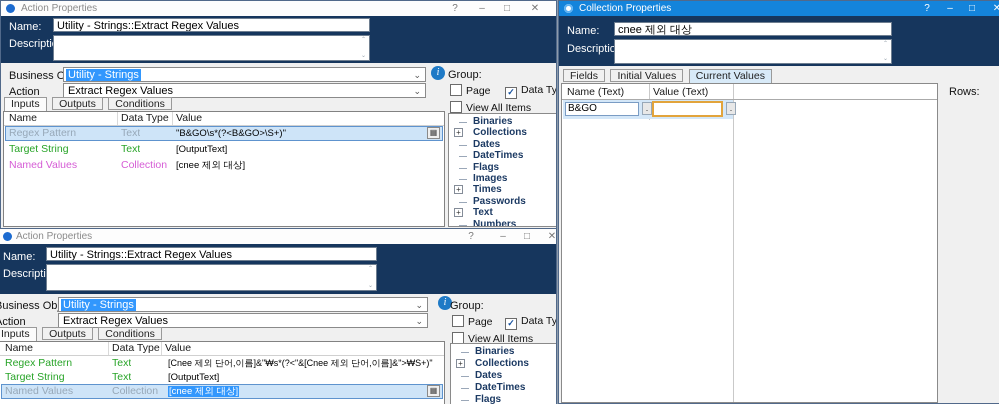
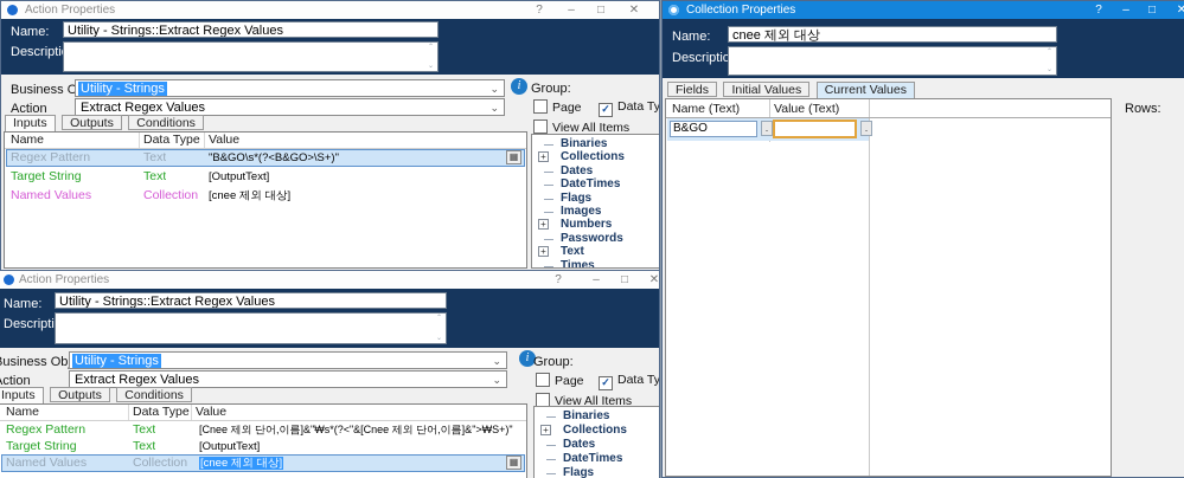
  Action Properties
  ?
  –
  □
  ✕
  Name:
  Utility - Strings::Extract Regex Values
  Descripti
  Utility - Strings
  ⌄
  i
  Action
  Extract Regex Values
  ⌄
  Inputs Outputs Conditions
  Name
  Data Type
  Value
  Regex Pattern
  Text
  "B&GO\s*(?<B&GO>\S+)"
  ▦
  Target String
  Text
  [OutputText]
  Named Values
  Collection
  [cnee 제외 대상]
  Group:
  Page
  ✓ Data Ty
  View All Items
  Binaries
  +
  Collections
  Dates
  DateTimes
  Flags
  Images
  +
- Times
+ Numbers
  Passwords
  +
  Text
- Numbers
+ Times
  Collection Properties
  ?
  –
  □
  ✕
  Name:
  cnee 제외 대상
  Descriptio
  Fields Initial Values Current Values
  Name (Text)
  Value (Text)
  B&GO
  .
  .
  Rows:
  Action Properties
  ?
  –
  □
  ✕
  Name:
  Utility - Strings::Extract Regex Values
  Descripti
  Utility - Strings
  ⌄
  i
  ction
  Extract Regex Values
  ⌄
  Inputs Outputs Conditions
  Name
  Data Type
  Value
  Regex Pattern
  Text
  [Cnee 제외 단어,이름]&"₩s*(?<"&[Cnee 제외 단어,이름]&">₩S+)"
  Target String
  Text
  [OutputText]
  Named Values
  Collection
  [cnee 제외 대상]
  ▦
  Group:
  Page
  ✓ Data Ty
  View All Items
  Binaries
  +
  Collections
  Dates
  DateTimes
  Flags
